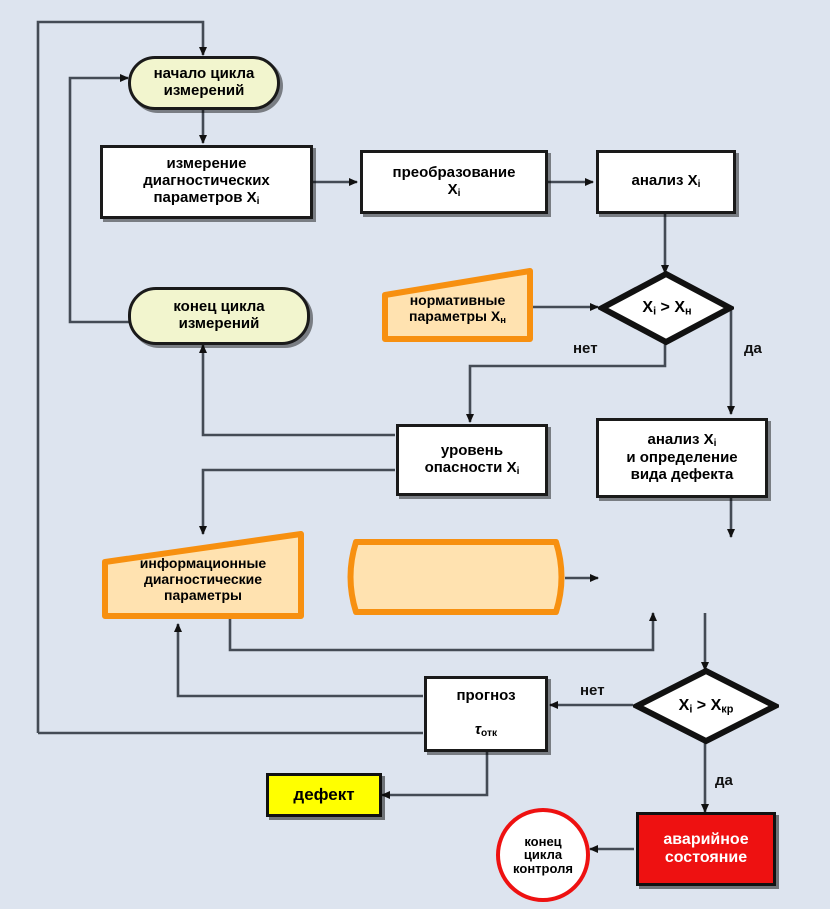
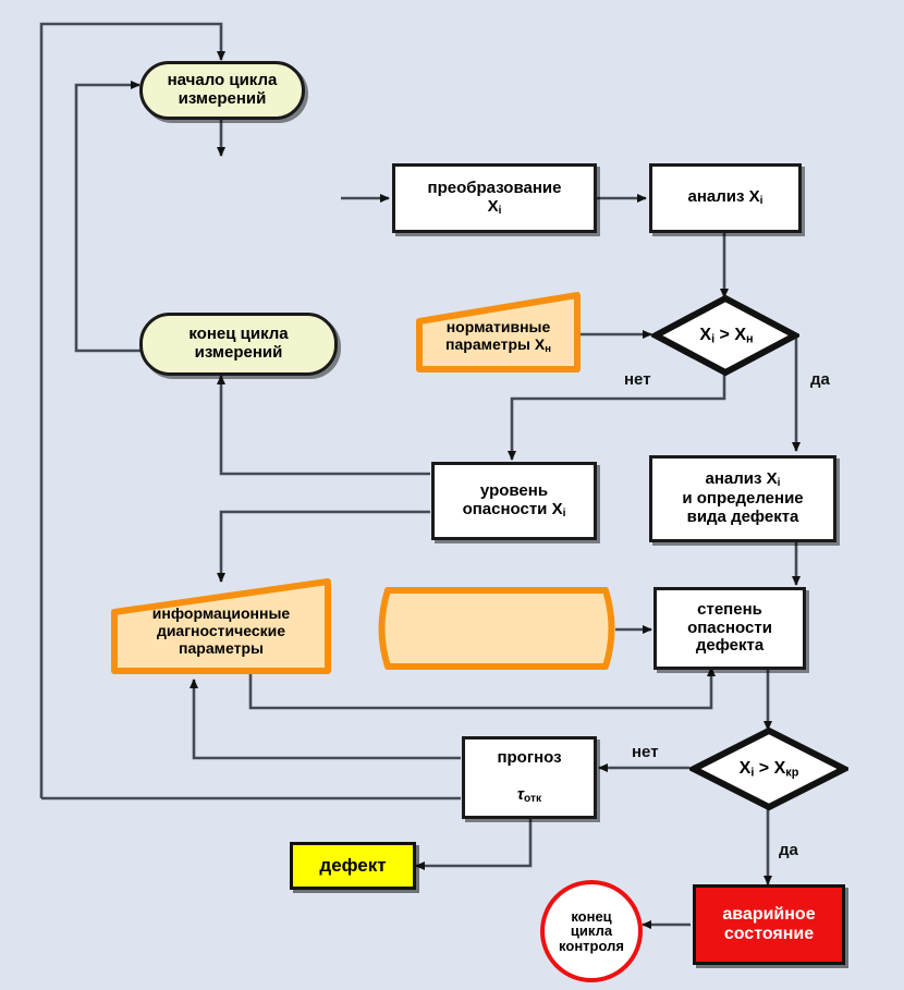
  начало цикла
  измерений
- измерение
- диагностических
- параметров Xi
  преобразование
  Xi
  анализ Xi
  конец цикла
  измерений
  нормативные
  параметры Xн
  Xi > Xн
  уровень
  опасности Xi
  анализ Xi
  и определение
  вида дефекта
  информационные
  диагностические
  параметры
+ степень
+ опасности
+ дефекта
  Xi > Xкр
  прогноз
  τотк
  дефект
  аварийное
  состояние
  конец
  цикла
  контроля
  нет
  да
  нет
  да
